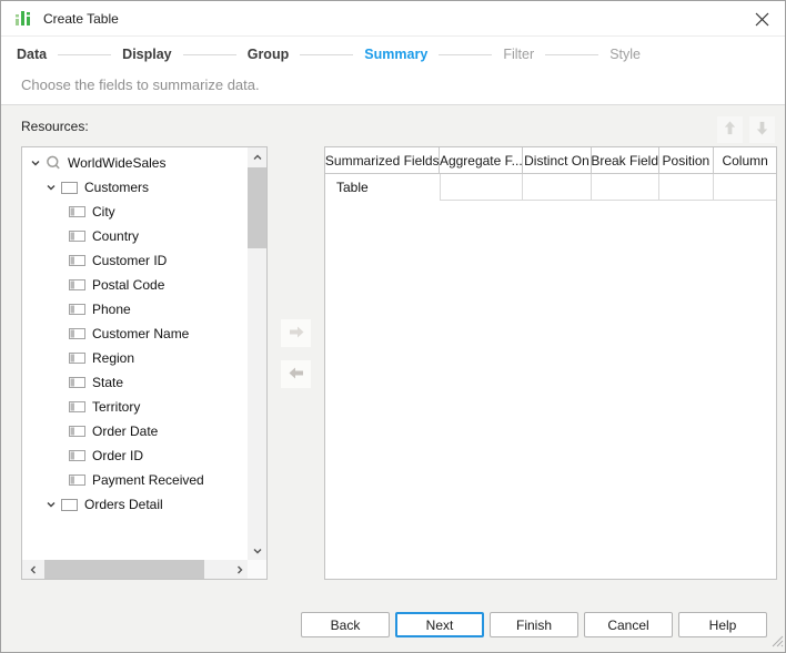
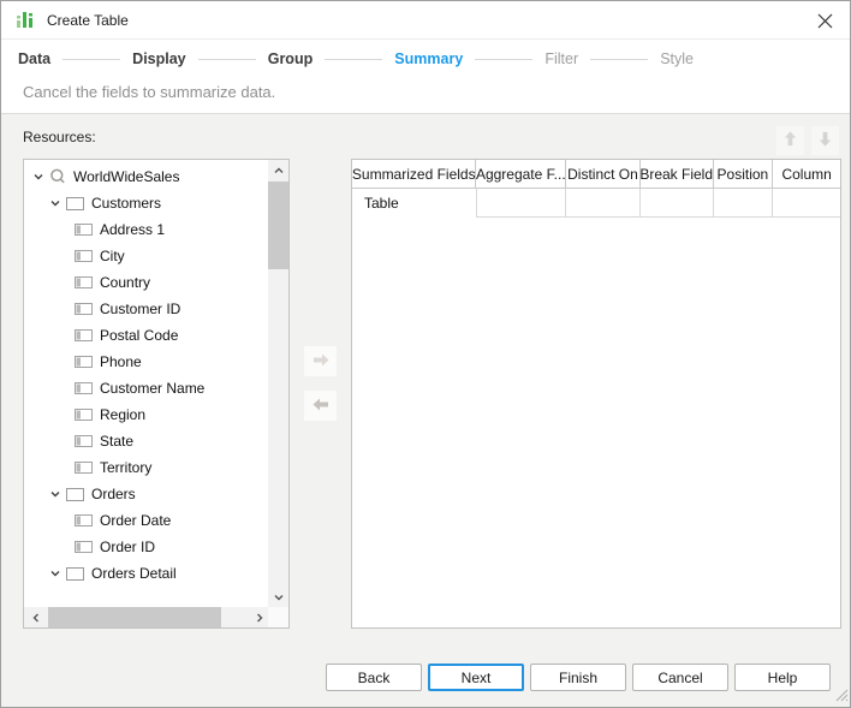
  Create Table
  Data
  Display
  Group
  Summary
  Filter
  Style
- Choose the fields to summarize data.
+ Cancel the fields to summarize data.
  Resources:
  WorldWideSales
  Customers
+ Address 1
  City
  Country
  Customer ID
  Postal Code
  Phone
  Customer Name
  Region
  State
  Territory
+ Orders
  Order Date
  Order ID
- Payment Received
  Orders Detail
  Summarized Fields
  Aggregate F...
  Distinct On
  Break Field
  Position
  Column
  Table
  Back
  Next
  Finish
  Cancel
  Help
